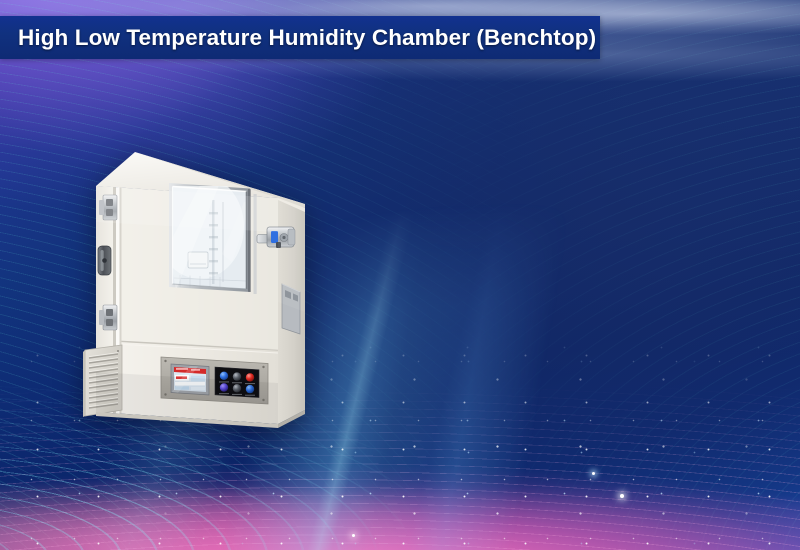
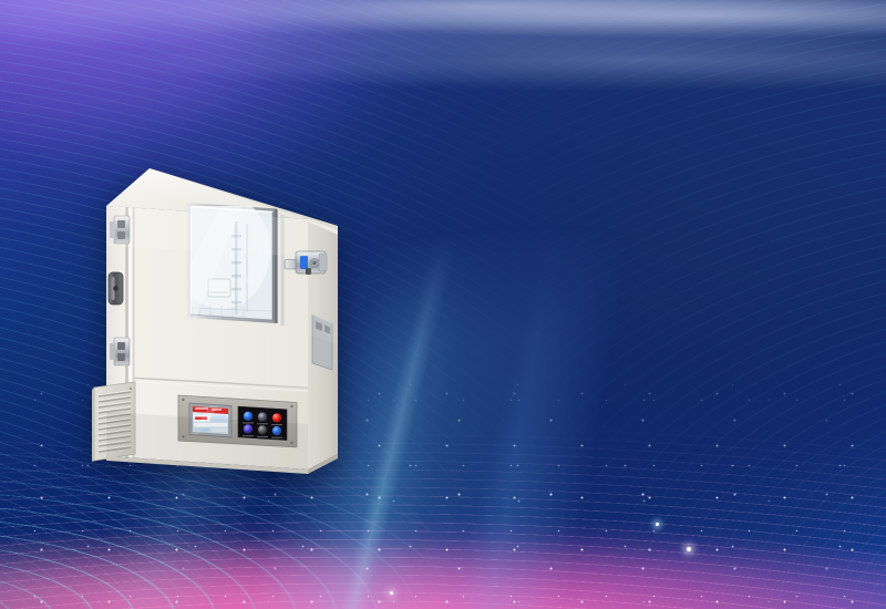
- High Low Temperature Humidity Chamber (Benchtop)
